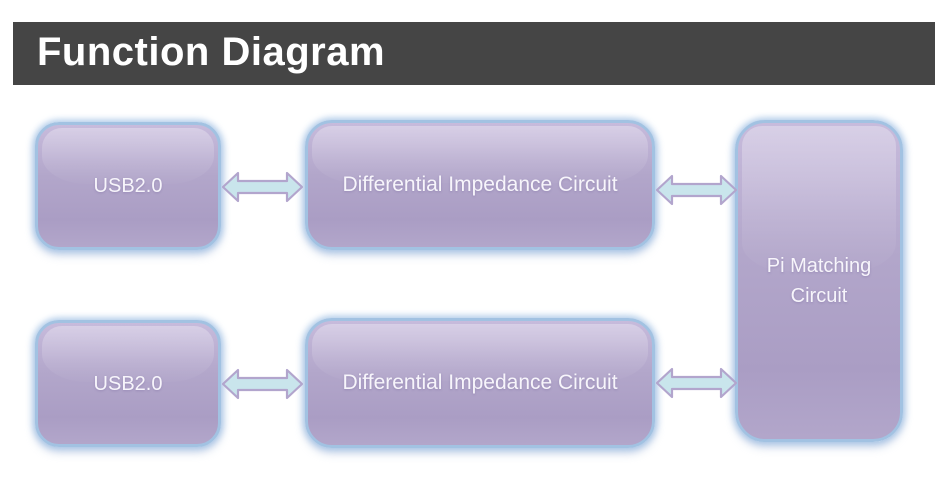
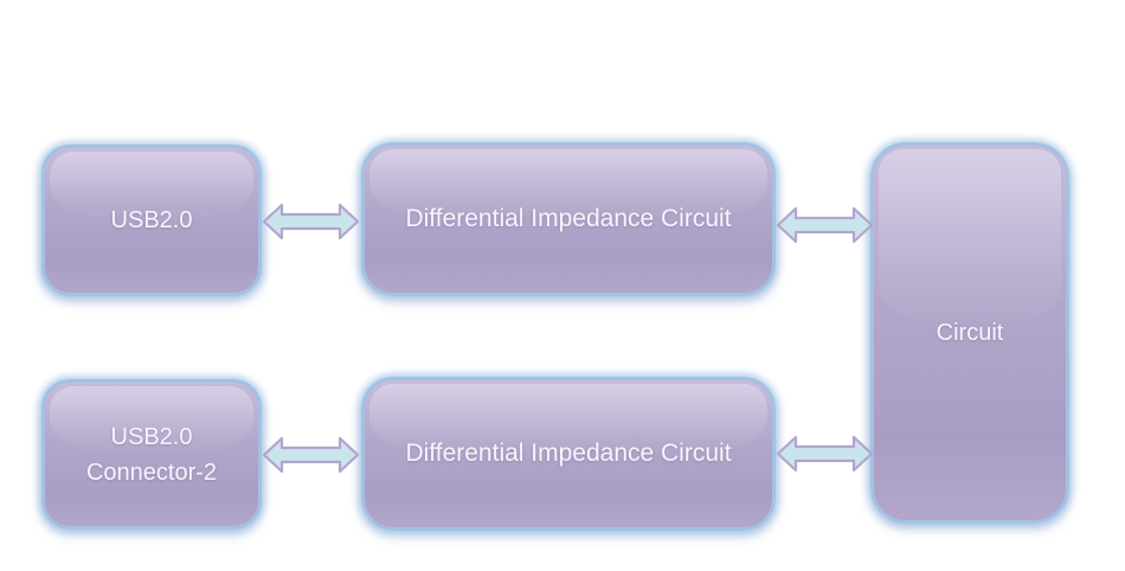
- Function Diagram
  USB2.0
  Differential Impedance Circuit
  USB2.0
+ Connector-2
  Differential Impedance Circuit
- Pi Matching
  Circuit
